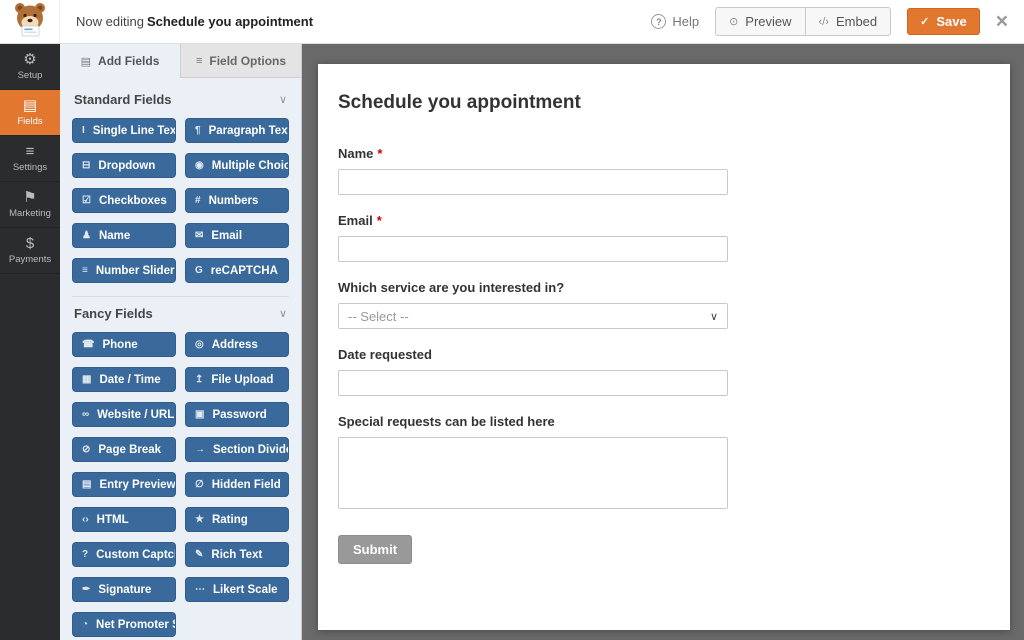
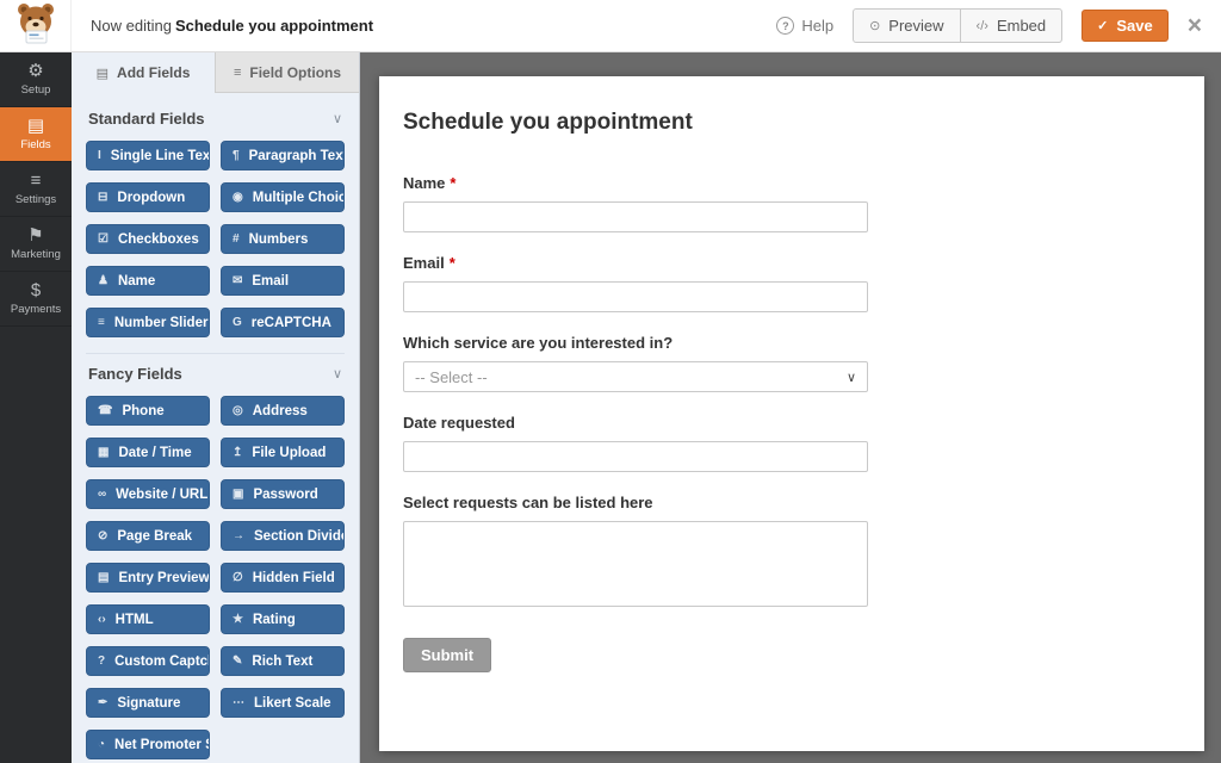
  Now editing Schedule you appointment
  ?
  Help
  ⊙
  Preview
  ‹/›
  Embed
  ✓
  Save
  ×
  ⚙
  Setup
  ▤
  Fields
  ≡
  Settings
  ⚑
  Marketing
  $
  Payments
  ▤
  Add Fields
  ≡
  Field Options
  Standard Fields
  ∨
  I
  Single Line Tex
  ¶
  Paragraph Tex
  ⊟
  Dropdown
  ◉
  Multiple Choic
  ☑
  Checkboxes
  #
  Numbers
  ♟
  Name
  ✉
  Email
  ≡
  Number Slider
  G
  reCAPTCHA
  Fancy Fields
  ∨
  ☎
  Phone
  ◎
  Address
  ▦
  Date / Time
  ↥
  File Upload
  ∞
  Website / URL
  ▣
  Password
  ⊘
  Page Break
  →
  Section Divid
  ▤
  Entry Preview
  ∅
  Hidden Field
  ‹›
  HTML
  ★
  Rating
  ?
  Custom Captc
  ✎
  Rich Text
  ✒
  Signature
  ⋯
  Likert Scale
  ◔
  Schedule you appointment
  Name *
  Email *
  Which service are you interested in?
  -- Select --
  ∨
  Date requested
- Special requests can be listed here
+ Select requests can be listed here
  Submit
